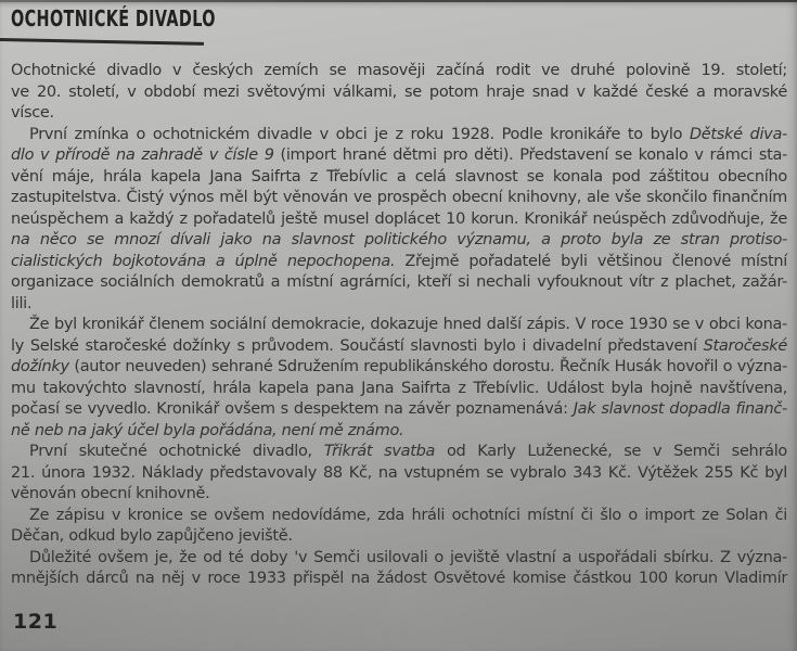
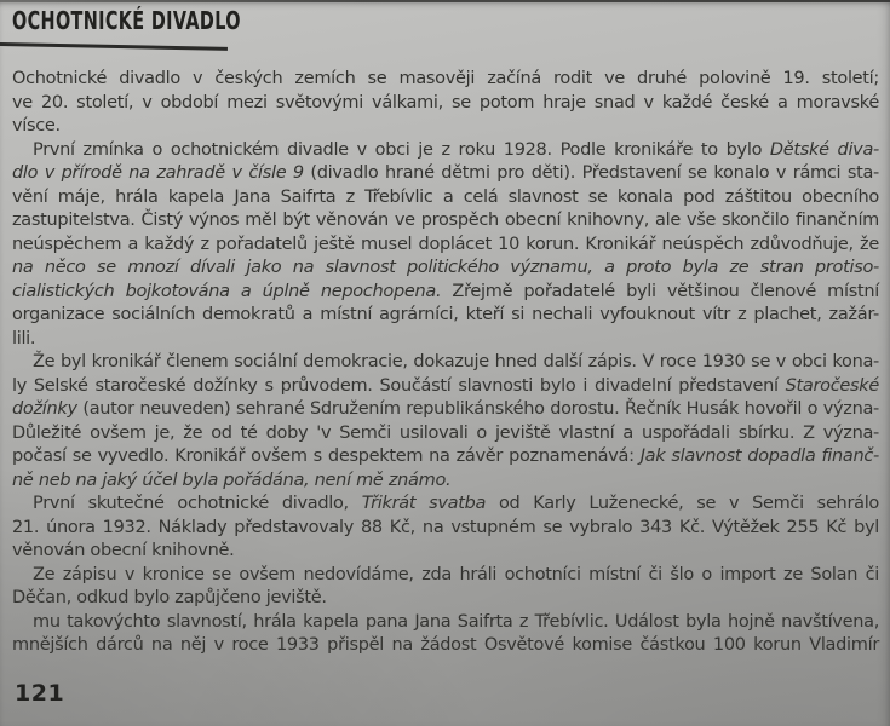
  OCHOTNICKÉ DIVADLO
  Ochotnické divadlo v českých zemích se masověji začíná rodit ve druhé polovině 19. století;
  ve 20. století, v období mezi světovými válkami, se potom hraje snad v každé české a moravské
  vísce.
  První zmínka o ochotnickém divadle v obci je z roku 1928. Podle kronikáře to bylo Dětské diva-
- dlo v přírodě na zahradě v čísle 9 (import hrané dětmi pro děti). Představení se konalo v rámci sta-
+ dlo v přírodě na zahradě v čísle 9 (divadlo hrané dětmi pro děti). Představení se konalo v rámci sta-
  vění máje, hrála kapela Jana Saifrta z Třebívlic a celá slavnost se konala pod záštitou obecního
  zastupitelstva. Čistý výnos měl být věnován ve prospěch obecní knihovny, ale vše skončilo finančním
  neúspěchem a každý z pořadatelů ještě musel doplácet 10 korun. Kronikář neúspěch zdůvodňuje, že
  na něco se mnozí dívali jako na slavnost politického významu, a proto byla ze stran protiso-
  cialistických bojkotována a úplně nepochopena. Zřejmě pořadatelé byli většinou členové místní
  organizace sociálních demokratů a místní agrárníci, kteří si nechali vyfouknout vítr z plachet, zažár-
  lili.
  Že byl kronikář členem sociální demokracie, dokazuje hned další zápis. V roce 1930 se v obci kona-
  ly Selské staročeské dožínky s průvodem. Součástí slavnosti bylo i divadelní představení Staročeské
  dožínky (autor neuveden) sehrané Sdružením republikánského dorostu. Řečník Husák hovořil o význa-
- mu takovýchto slavností, hrála kapela pana Jana Saifrta z Třebívlic. Událost byla hojně navštívena,
+ Důležité ovšem je, že od té doby 'v Semči usilovali o jeviště vlastní a uspořádali sbírku. Z význa-
  počasí se vyvedlo. Kronikář ovšem s despektem na závěr poznamenává: Jak slavnost dopadla finanč-
  ně neb na jaký účel byla pořádána, není mě známo.
  První skutečné ochotnické divadlo, Třikrát svatba od Karly Luženecké, se v Semči sehrálo
  21. února 1932. Náklady představovaly 88 Kč, na vstupném se vybralo 343 Kč. Výtěžek 255 Kč byl
  věnován obecní knihovně.
  Ze zápisu v kronice se ovšem nedovídáme, zda hráli ochotníci místní či šlo o import ze Solan či
  Děčan, odkud bylo zapůjčeno jeviště.
- Důležité ovšem je, že od té doby 'v Semči usilovali o jeviště vlastní a uspořádali sbírku. Z význa-
+ mu takovýchto slavností, hrála kapela pana Jana Saifrta z Třebívlic. Událost byla hojně navštívena,
  mnějších dárců na něj v roce 1933 přispěl na žádost Osvětové komise částkou 100 korun Vladimír
  121
